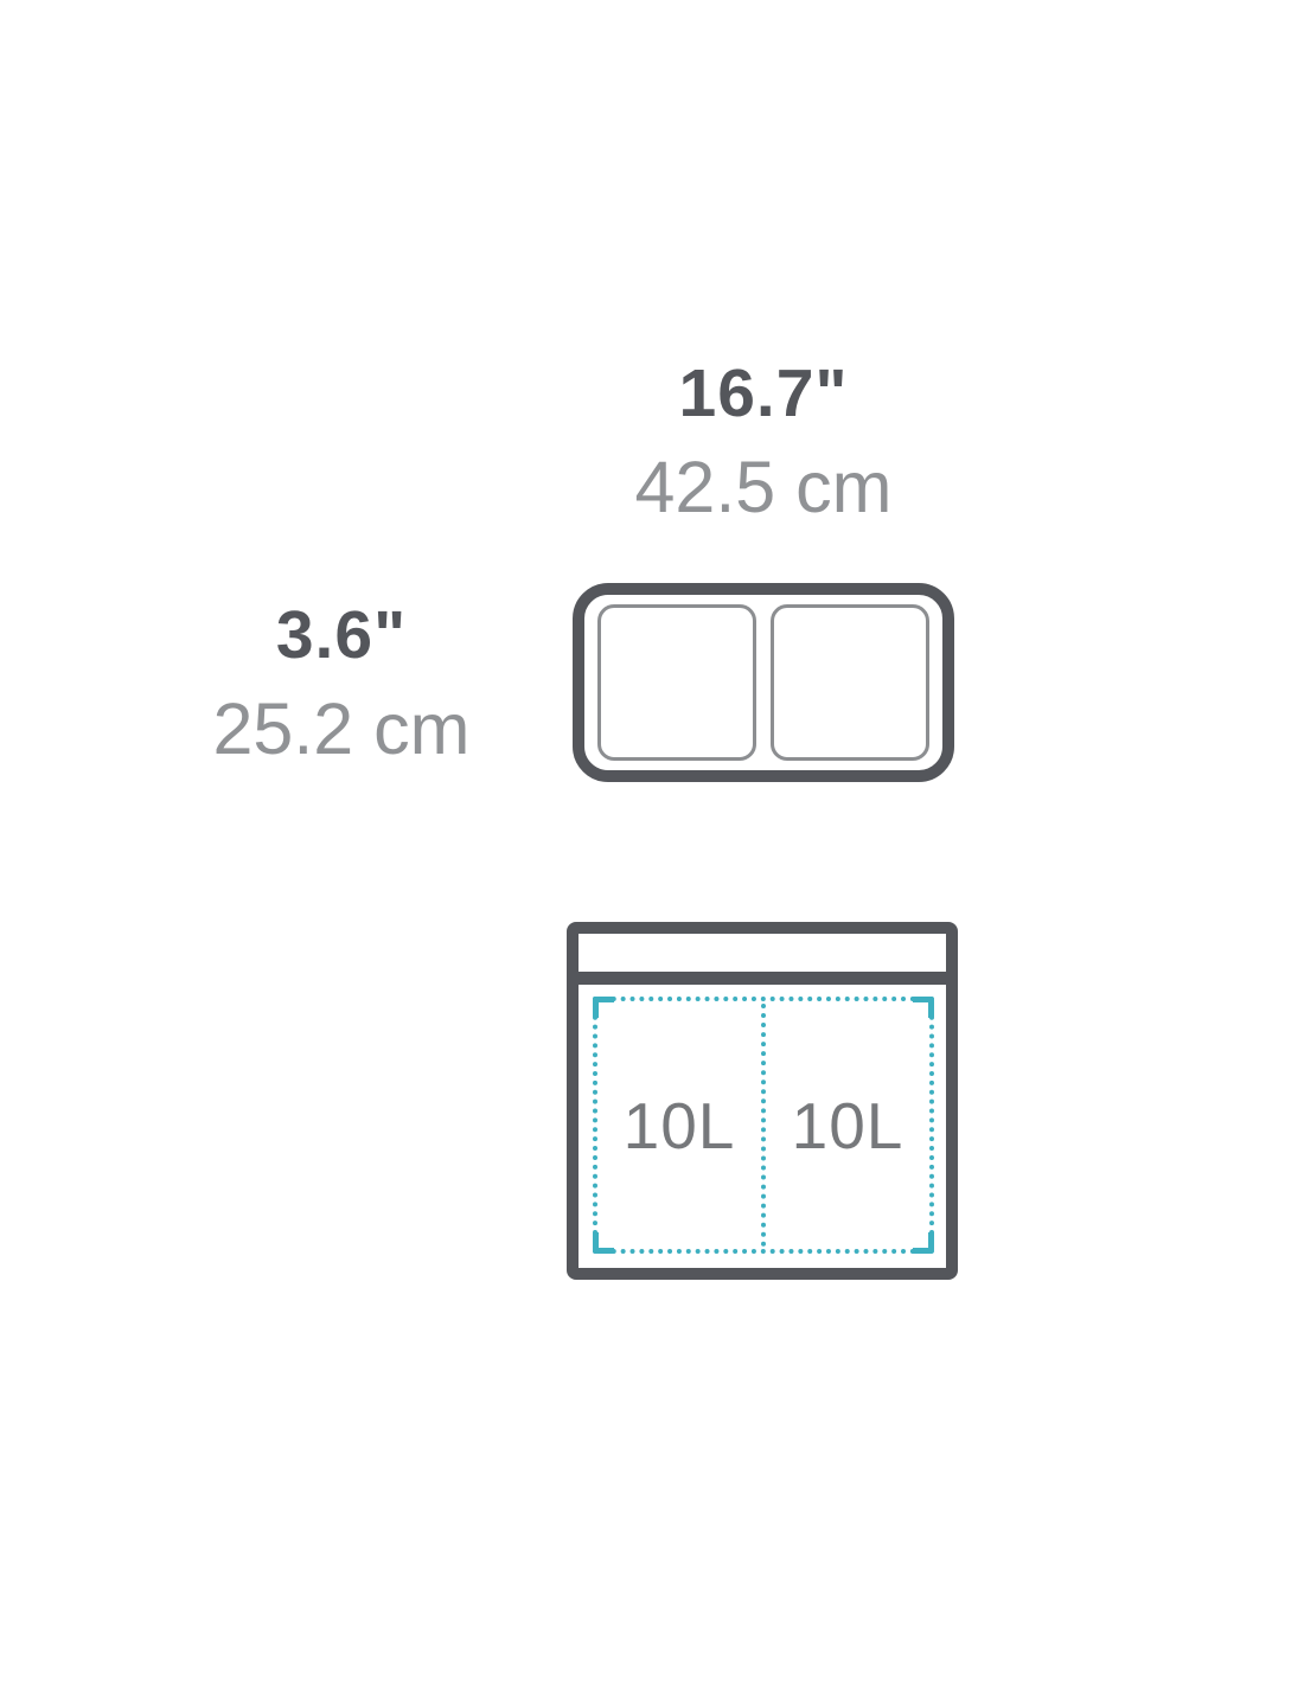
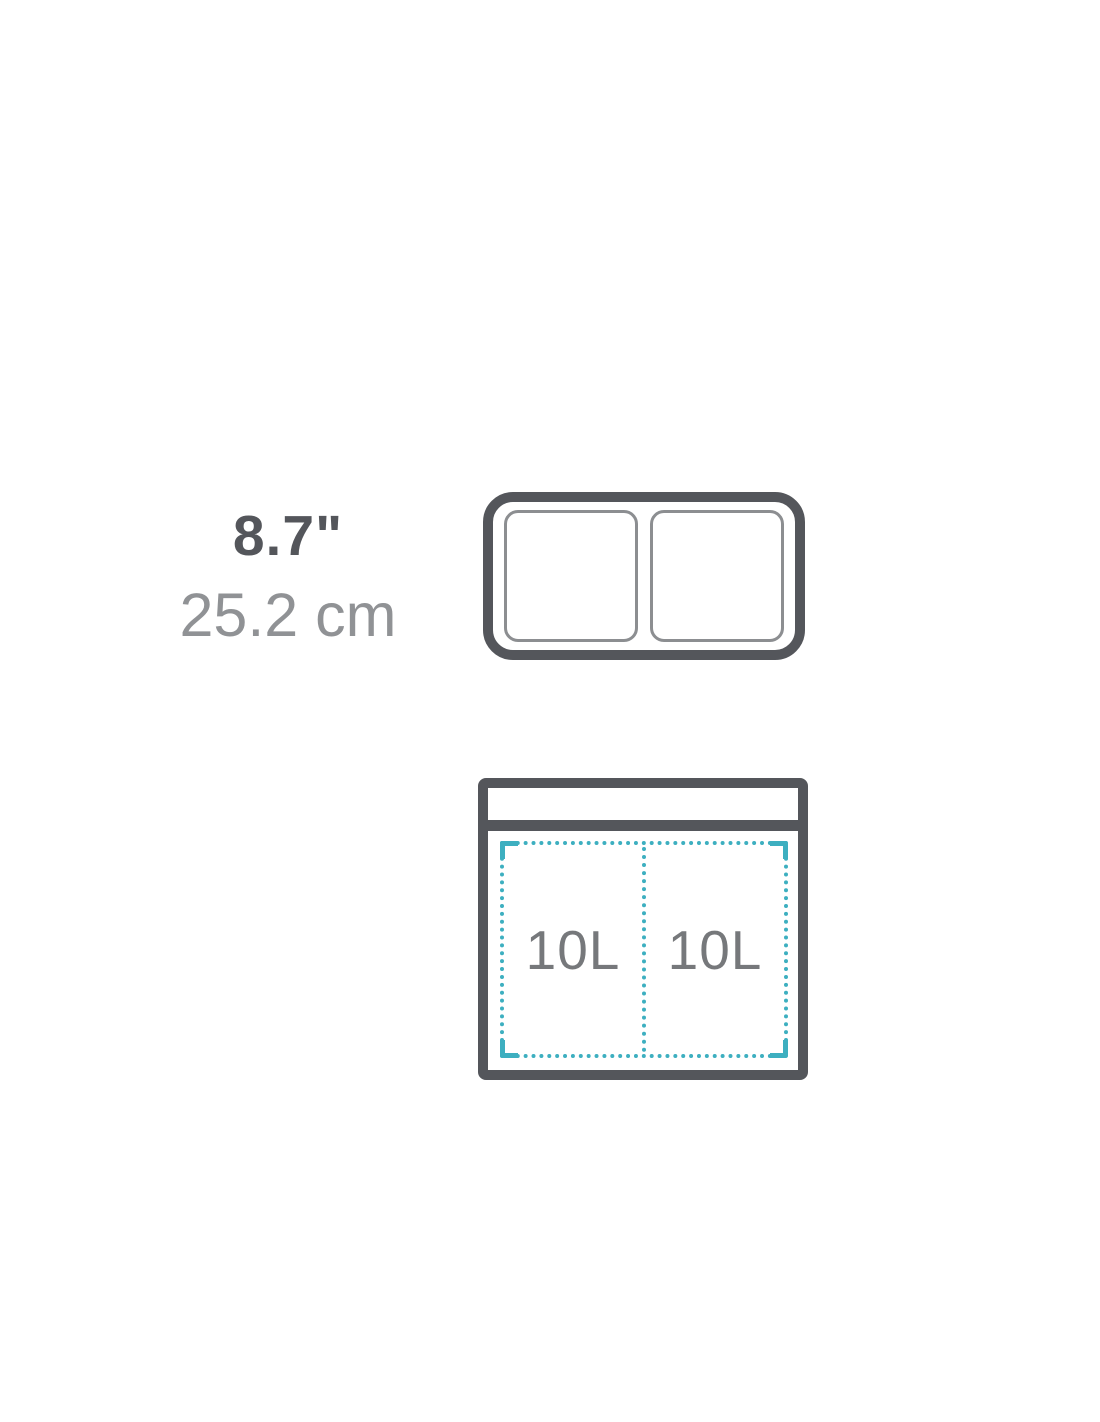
- 16.7"
- 42.5 cm
- 3.6"
+ 8.7"
  25.2 cm
  10L
  10L
